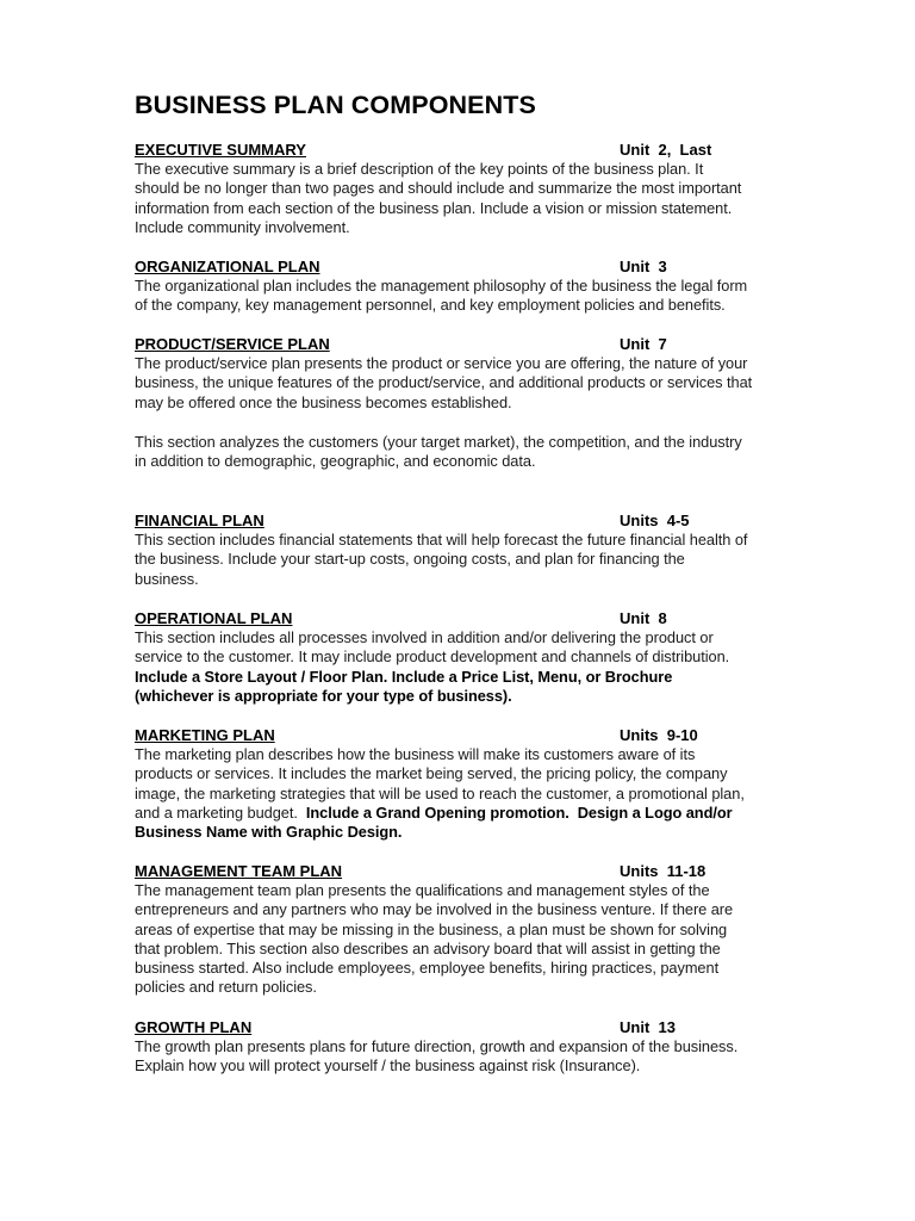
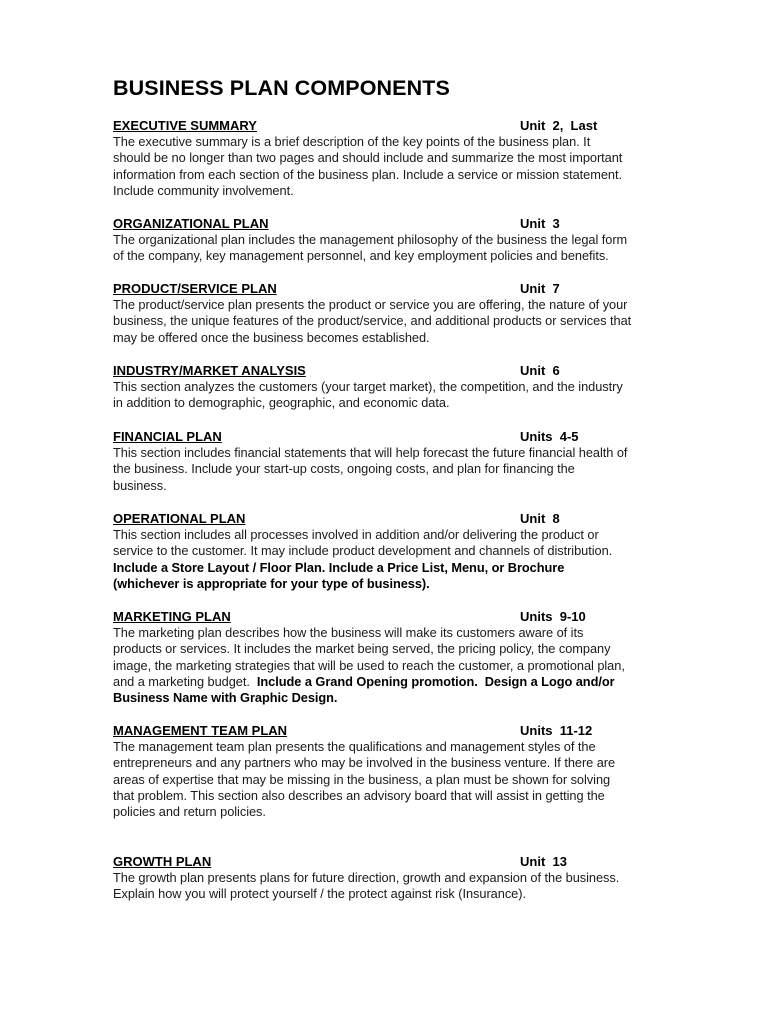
  BUSINESS PLAN COMPONENTS
  EXECUTIVE SUMMARY
  Unit 2, Last
  The executive summary is a brief description of the key points of the business plan. It
  should be no longer than two pages and should include and summarize the most important
- information from each section of the business plan. Include a vision or mission statement.
+ information from each section of the business plan. Include a service or mission statement.
  Include community involvement.
  ORGANIZATIONAL PLAN
  Unit 3
  The organizational plan includes the management philosophy of the business the legal form
  of the company, key management personnel, and key employment policies and benefits.
  PRODUCT/SERVICE PLAN
  Unit 7
  The product/service plan presents the product or service you are offering, the nature of your
  business, the unique features of the product/service, and additional products or services that
  may be offered once the business becomes established.
+ INDUSTRY/MARKET ANALYSIS
+ Unit 6
  This section analyzes the customers (your target market), the competition, and the industry
  in addition to demographic, geographic, and economic data.
  FINANCIAL PLAN
  Units 4-5
  This section includes financial statements that will help forecast the future financial health of
  the business. Include your start-up costs, ongoing costs, and plan for financing the
  business.
  OPERATIONAL PLAN
  Unit 8
  This section includes all processes involved in addition and/or delivering the product or
  service to the customer. It may include product development and channels of distribution.
  Include a Store Layout / Floor Plan. Include a Price List, Menu, or Brochure
  (whichever is appropriate for your type of business).
  MARKETING PLAN
  Units 9-10
  The marketing plan describes how the business will make its customers aware of its
  products or services. It includes the market being served, the pricing policy, the company
  image, the marketing strategies that will be used to reach the customer, a promotional plan,
  and a marketing budget. Include a Grand Opening promotion. Design a Logo and/or
  Business Name with Graphic Design.
  MANAGEMENT TEAM PLAN
- Units 11-18
+ Units 11-12
  The management team plan presents the qualifications and management styles of the
  entrepreneurs and any partners who may be involved in the business venture. If there are
  areas of expertise that may be missing in the business, a plan must be shown for solving
  that problem. This section also describes an advisory board that will assist in getting the
- business started. Also include employees, employee benefits, hiring practices, payment
  policies and return policies.
  GROWTH PLAN
  Unit 13
  The growth plan presents plans for future direction, growth and expansion of the business.
- Explain how you will protect yourself / the business against risk (Insurance).
+ Explain how you will protect yourself / the protect against risk (Insurance).
